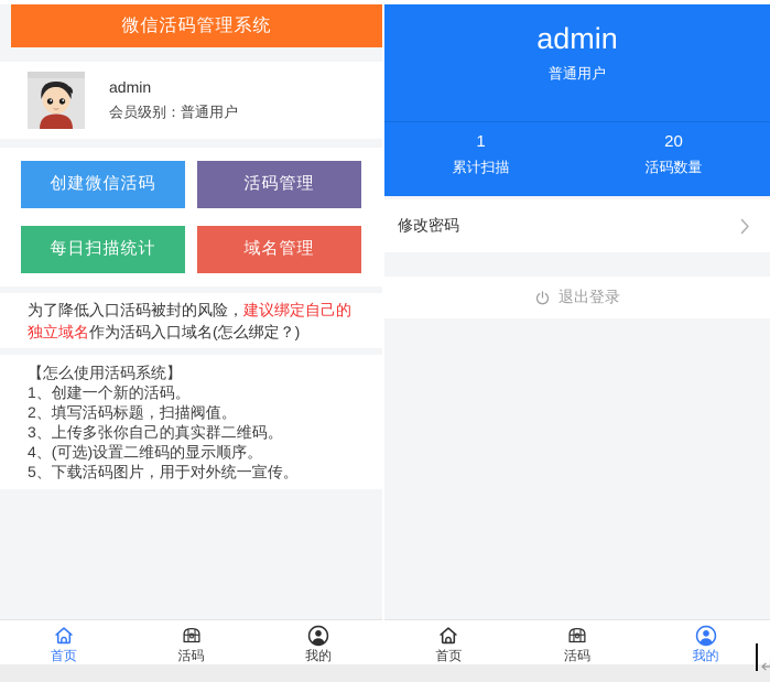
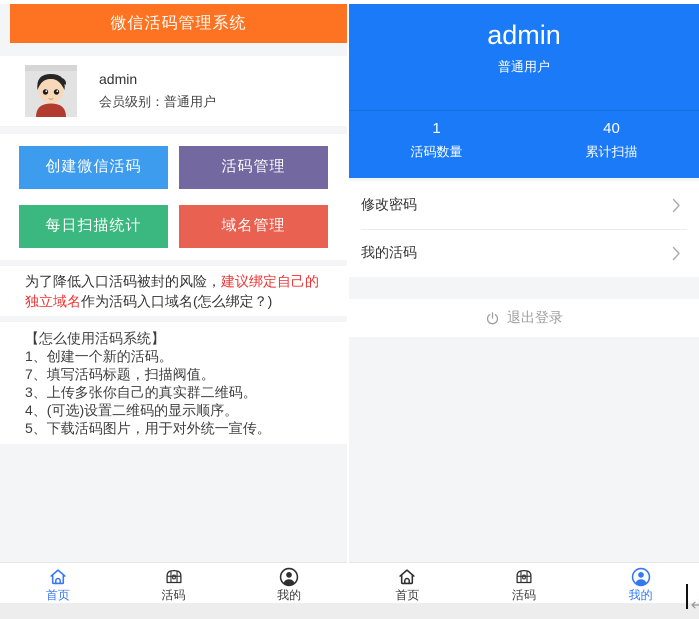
  微信活码管理系统
  admin
  会员级别：普通用户
  创建微信活码
  活码管理
  每日扫描统计
  域名管理
  为了降低入口活码被封的风险，建议绑定自己的独立域名作为活码入口域名(怎么绑定？)
  【怎么使用活码系统】
  1、创建一个新的活码。
- 2、填写活码标题，扫描阀值。
+ 7、填写活码标题，扫描阀值。
  3、上传多张你自己的真实群二维码。
  4、(可选)设置二维码的显示顺序。
  5、下载活码图片，用于对外统一宣传。
  首页
  活码
  我的
  admin
  普通用户
  1
- 累计扫描
+ 活码数量
- 20
+ 40
- 活码数量
+ 累计扫描
  修改密码
+ 我的活码
  退出登录
  首页
  活码
  我的
